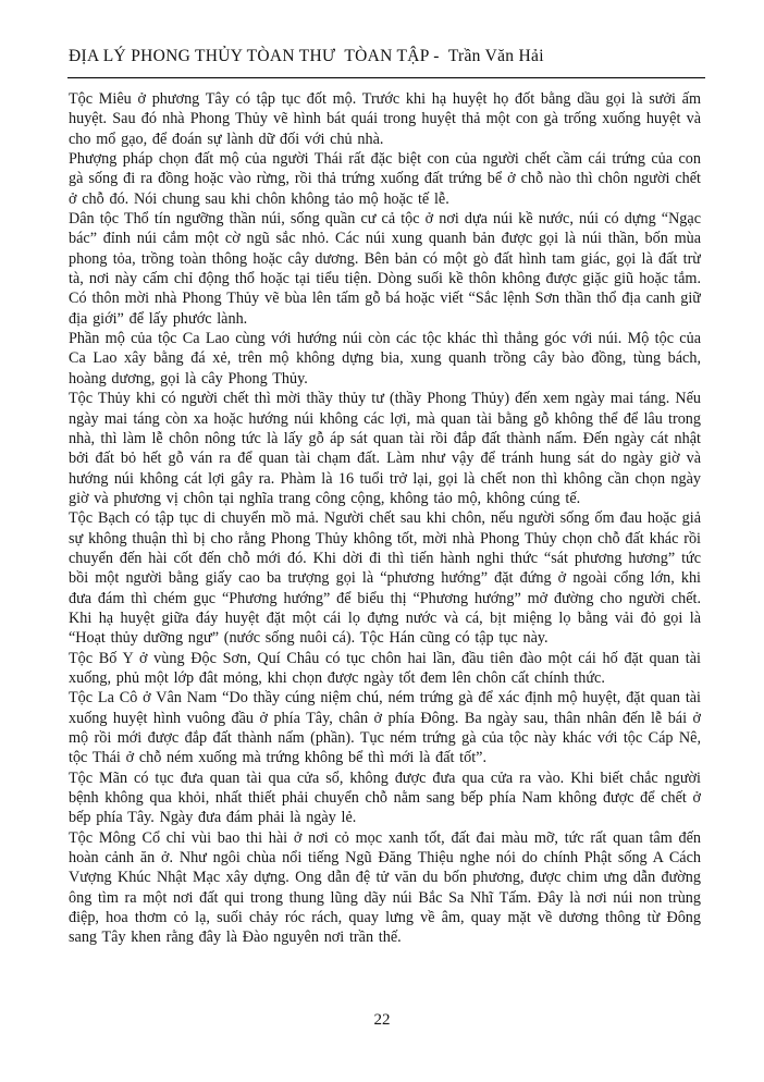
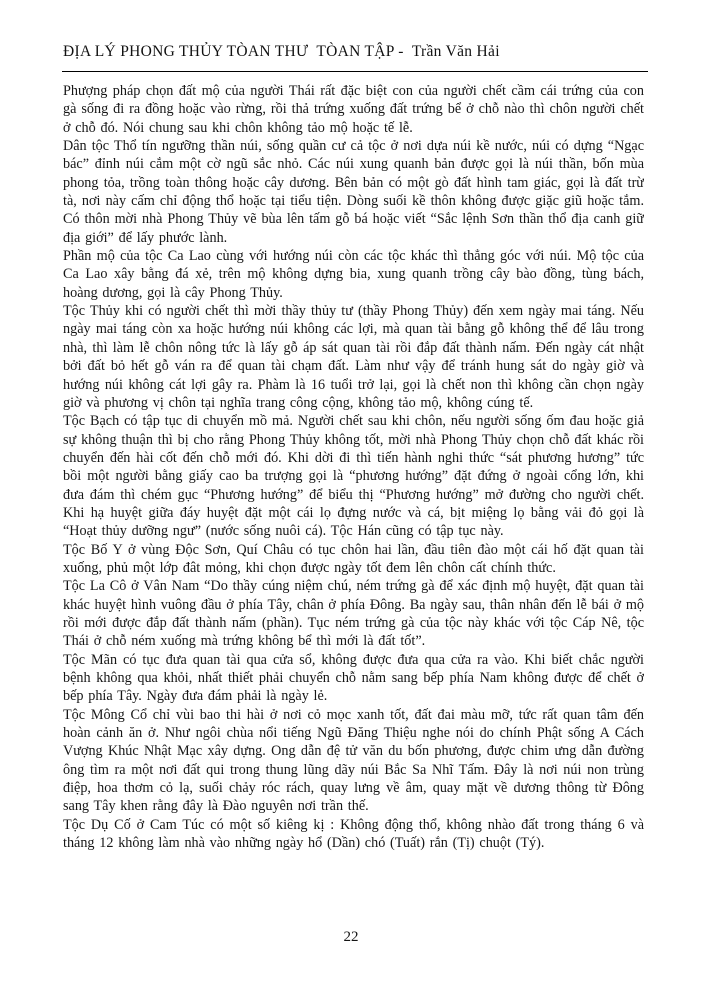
  ĐỊA LÝ PHONG THỦY TÒAN THƯ TÒAN TẬP - Trần Văn Hải
- Tộc Miêu ở phương Tây có tập tục đốt mộ. Trước khi hạ huyệt họ đốt bằng dầu gọi là sưởi ấm huyệt. Sau đó nhà Phong Thủy vẽ hình bát quái trong huyệt thả một con gà trống xuống huyệt và cho mổ gạo, để đoán sự lành dữ đối với chủ nhà.
  Phượng pháp chọn đất mộ của người Thái rất đặc biệt con của người chết cầm cái trứng của con gà sống đi ra đồng hoặc vào rừng, rồi thả trứng xuống đất trứng bể ở chỗ nào thì chôn người chết ở chỗ đó. Nói chung sau khi chôn không tảo mộ hoặc tế lễ.
  Dân tộc Thổ tín ngưỡng thần núi, sống quần cư cả tộc ở nơi dựa núi kề nước, núi có dựng “Ngạc bác” đỉnh núi cắm một cờ ngũ sắc nhỏ. Các núi xung quanh bản được gọi là núi thần, bốn mùa phong tỏa, trồng toàn thông hoặc cây dương. Bên bản có một gò đất hình tam giác, gọi là đất trừ tà, nơi này cấm chỉ động thổ hoặc tại tiểu tiện. Dòng suối kề thôn không được giặc giũ hoặc tắm. Có thôn mời nhà Phong Thủy vẽ bùa lên tấm gỗ bá hoặc viết “Sắc lệnh Sơn thần thổ địa canh giữ địa giới” để lấy phước lành.
  Phần mộ của tộc Ca Lao cùng với hướng núi còn các tộc khác thì thẳng góc với núi. Mộ tộc của Ca Lao xây bằng đá xẻ, trên mộ không dựng bia, xung quanh trồng cây bào đồng, tùng bách, hoàng dương, gọi là cây Phong Thủy.
  Tộc Thủy khi có người chết thì mời thầy thủy tư (thầy Phong Thủy) đến xem ngày mai táng. Nếu ngày mai táng còn xa hoặc hướng núi không các lợi, mà quan tài bằng gỗ không thể để lâu trong nhà, thì làm lễ chôn nông tức là lấy gỗ áp sát quan tài rồi đắp đất thành nấm. Đến ngày cát nhật bởi đất bỏ hết gỗ ván ra để quan tài chạm đất. Làm như vậy để tránh hung sát do ngày giờ và hướng núi không cát lợi gây ra. Phàm là 16 tuổi trở lại, gọi là chết non thì không cần chọn ngày giờ và phương vị chôn tại nghĩa trang công cộng, không tảo mộ, không cúng tế.
  Tộc Bạch có tập tục di chuyển mồ mả. Người chết sau khi chôn, nếu người sống ốm đau hoặc giả sự không thuận thì bị cho rằng Phong Thủy không tốt, mời nhà Phong Thủy chọn chỗ đất khác rồi chuyển đến hài cốt đến chỗ mới đó. Khi dời đi thì tiến hành nghi thức “sát phương hương” tức bồi một người bằng giấy cao ba trượng gọi là “phương hướng” đặt đứng ở ngoài cổng lớn, khi đưa đám thì chém gục “Phương hướng” để biểu thị “Phương hướng” mở đường cho người chết. Khi hạ huyệt giữa đáy huyệt đặt một cái lọ đựng nước và cá, bịt miệng lọ bằng vải đỏ gọi là “Hoạt thủy dưỡng ngư” (nước sống nuôi cá). Tộc Hán cũng có tập tục này.
  Tộc Bố Y ở vùng Độc Sơn, Quí Châu có tục chôn hai lần, đầu tiên đào một cái hố đặt quan tài xuống, phủ một lớp đât mỏng, khi chọn được ngày tốt đem lên chôn cất chính thức.
- Tộc La Cô ở Vân Nam “Do thầy cúng niệm chú, ném trứng gà để xác định mộ huyệt, đặt quan tài xuống huyệt hình vuông đầu ở phía Tây, chân ở phía Đông. Ba ngày sau, thân nhân đến lễ bái ở mộ rồi mới được đắp đất thành nấm (phần). Tục ném trứng gà của tộc này khác với tộc Cáp Nê, tộc Thái ở chỗ ném xuống mà trứng không bể thì mới là đất tốt”.
+ Tộc La Cô ở Vân Nam “Do thầy cúng niệm chú, ném trứng gà để xác định mộ huyệt, đặt quan tài khác huyệt hình vuông đầu ở phía Tây, chân ở phía Đông. Ba ngày sau, thân nhân đến lễ bái ở mộ rồi mới được đắp đất thành nấm (phần). Tục ném trứng gà của tộc này khác với tộc Cáp Nê, tộc Thái ở chỗ ném xuống mà trứng không bể thì mới là đất tốt”.
  Tộc Mãn có tục đưa quan tài qua cửa sổ, không được đưa qua cửa ra vào. Khi biết chắc người bệnh không qua khỏi, nhất thiết phải chuyển chỗ nằm sang bếp phía Nam không được để chết ở bếp phía Tây. Ngày đưa đám phải là ngày lẻ.
  Tộc Mông Cổ chỉ vùi bao thi hài ở nơi cỏ mọc xanh tốt, đất đai màu mỡ, tức rất quan tâm đến hoàn cảnh ăn ở. Như ngôi chùa nổi tiếng Ngũ Đăng Thiệu nghe nói do chính Phật sống A Cách Vượng Khúc Nhật Mạc xây dựng. Ong dẫn đệ tử văn du bốn phương, được chim ưng dẫn đường ông tìm ra một nơi đất qui trong thung lũng dãy núi Bắc Sa Nhĩ Tấm. Đây là nơi núi non trùng điệp, hoa thơm cỏ lạ, suối chảy róc rách, quay lưng về âm, quay mặt về dương thông từ Đông sang Tây khen rằng đây là Đào nguyên nơi trần thế.
+ Tộc Dụ Cố ở Cam Túc có một số kiêng kị : Không động thổ, không nhào đất trong tháng 6 và tháng 12 không làm nhà vào những ngày hổ (Dần) chó (Tuất) rắn (Tị) chuột (Tý).
  22
